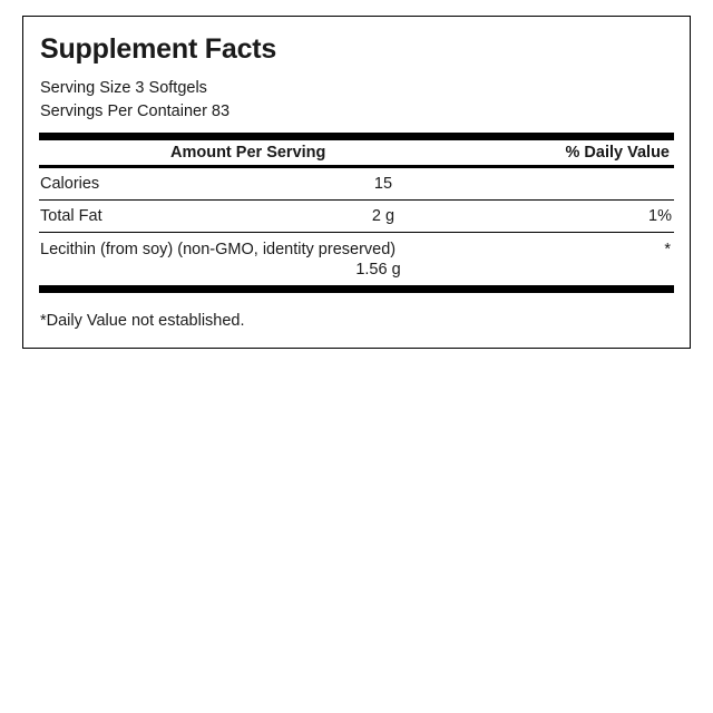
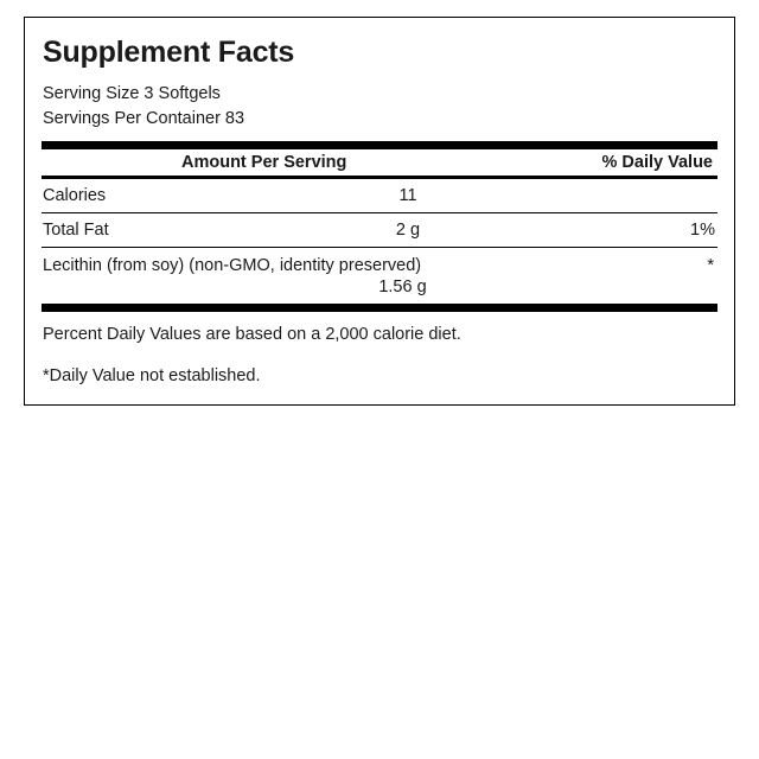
  Supplement Facts
  Serving Size 3 Softgels
  Servings Per Container 83
  Amount Per Serving
  % Daily Value
  Calories
- 15
+ 11
  Total Fat
  2 g
  1%
  Lecithin (from soy) (non-GMO, identity preserved)
  *
  1.56 g
+ Percent Daily Values are based on a 2,000 calorie diet.
  *Daily Value not established.
